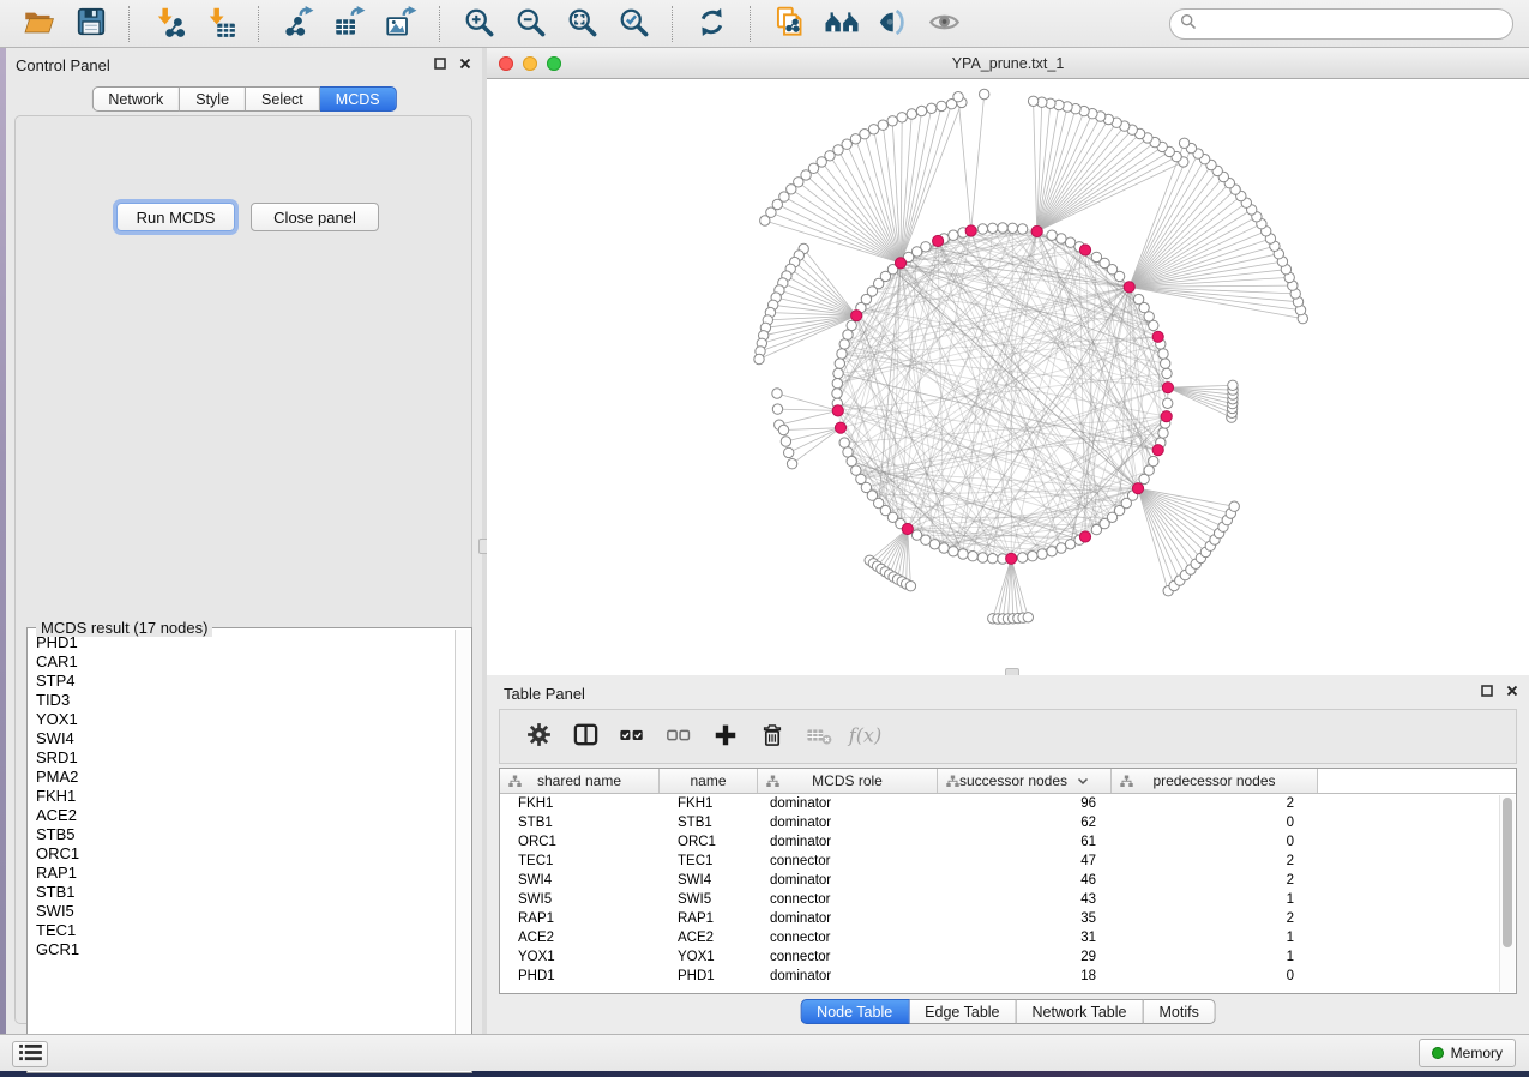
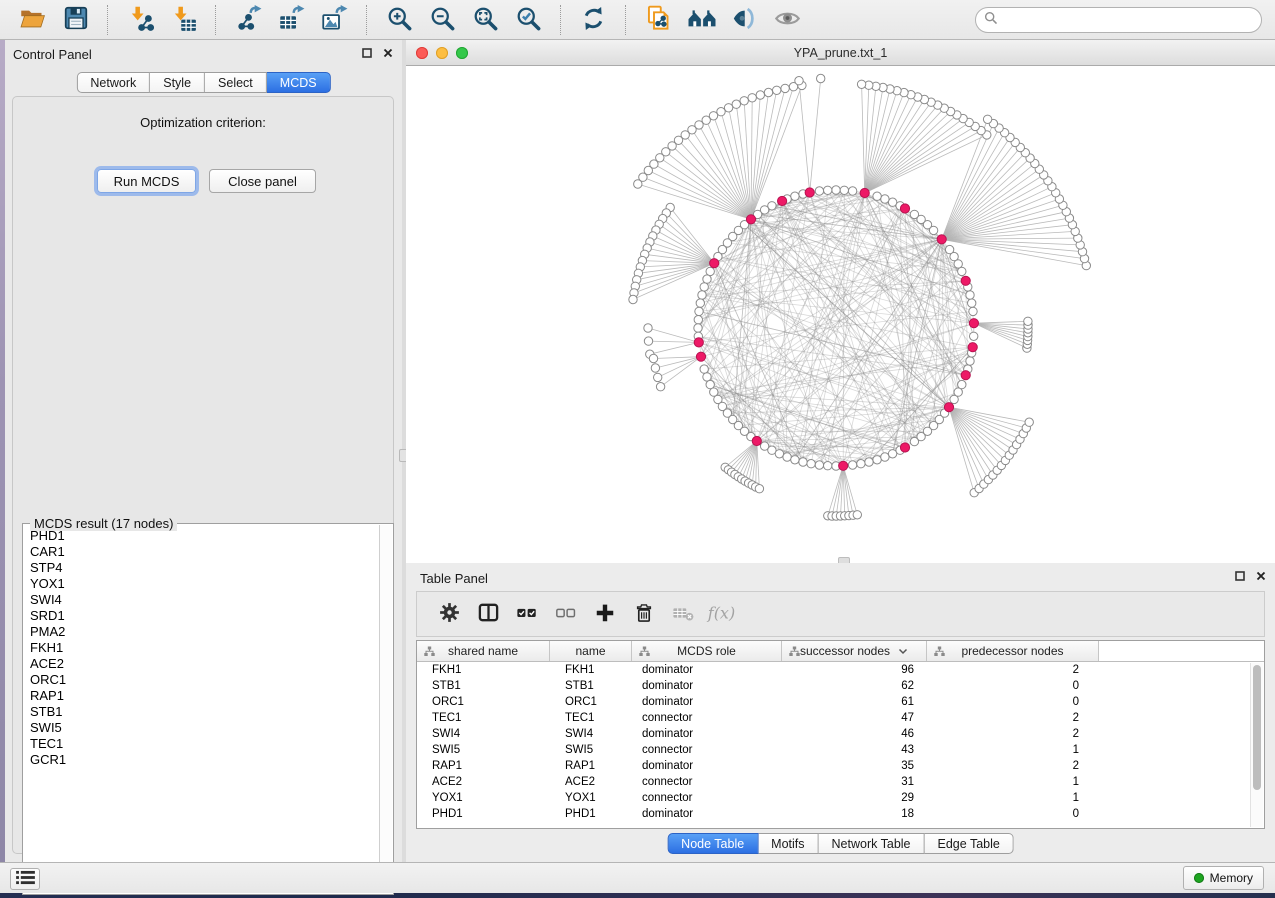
  Control Panel
  Network
  Style
  Select
  MCDS
+ Optimization criterion:
  Run MCDS
  Close panel
  MCDS result (17 nodes)
  PHD1
  CAR1
  STP4
- TID3
  YOX1
  SWI4
  SRD1
  PMA2
  FKH1
  ACE2
- STB5
  ORC1
  RAP1
  STB1
  SWI5
  TEC1
  GCR1
  YPA_prune.txt_1
  Table Panel
  f(x)
  shared name
  name
  MCDS role
  successor nodes
  predecessor nodes
  FKH1
  FKH1
  dominator
  96
  2
  STB1
  STB1
  dominator
  62
  0
  ORC1
  ORC1
  dominator
  61
  0
  TEC1
  TEC1
  connector
  47
  2
  SWI4
  SWI4
  dominator
  46
  2
  SWI5
  SWI5
  connector
  43
  1
  RAP1
  RAP1
  dominator
  35
  2
  ACE2
  ACE2
  connector
  31
  1
  YOX1
  YOX1
  connector
  29
  1
  PHD1
  PHD1
  dominator
  18
  0
  Node Table
- Edge Table
+ Motifs
  Network Table
- Motifs
+ Edge Table
  Memory
